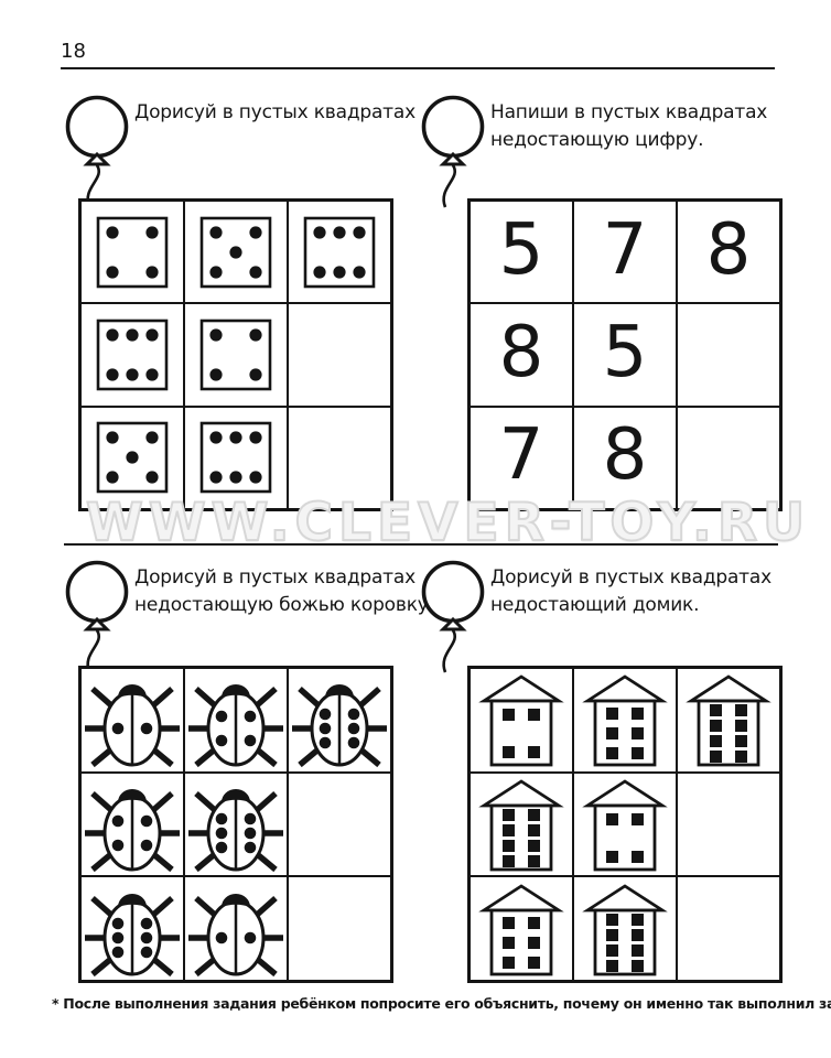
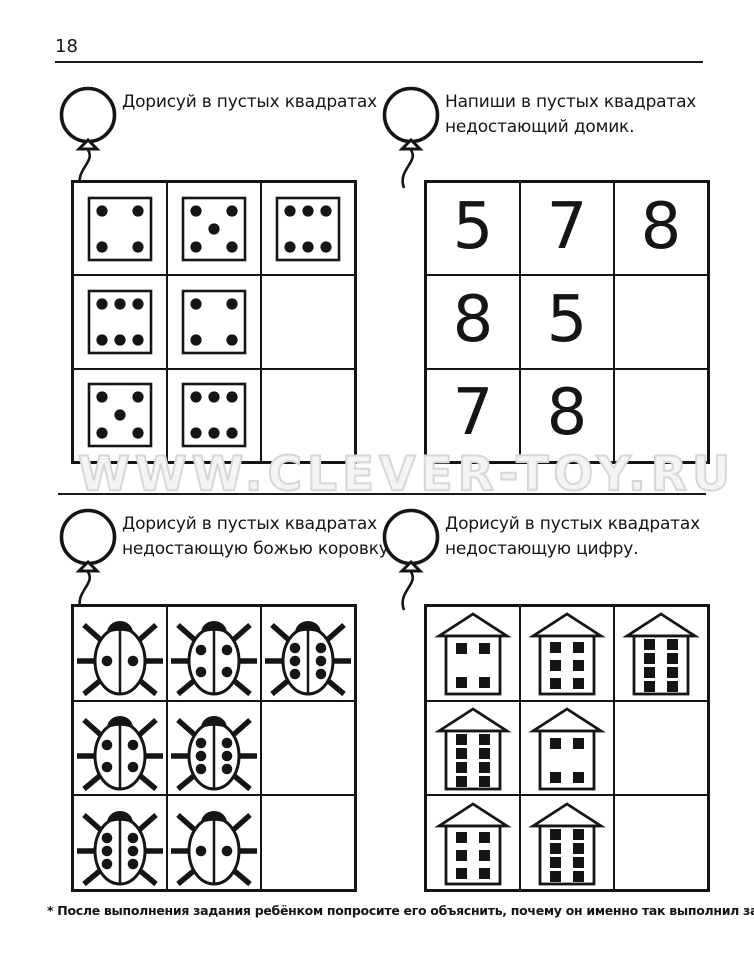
  18
  Дорисуй в пустых квадратах
  Напиши в пустых квадратах
- недостающую цифру.
+ недостающий домик.
  5
  7
  8
  8
  5
  7
  8
  WWW.CLEVER-TOY.RU
  Дорисуй в пустых квадратах
  недостающую божью коровку
  Дорисуй в пустых квадратах
- недостающий домик.
+ недостающую цифру.
  * После выполнения задания ребёнком попросите его объяснить, почему он именно так выполнил з
